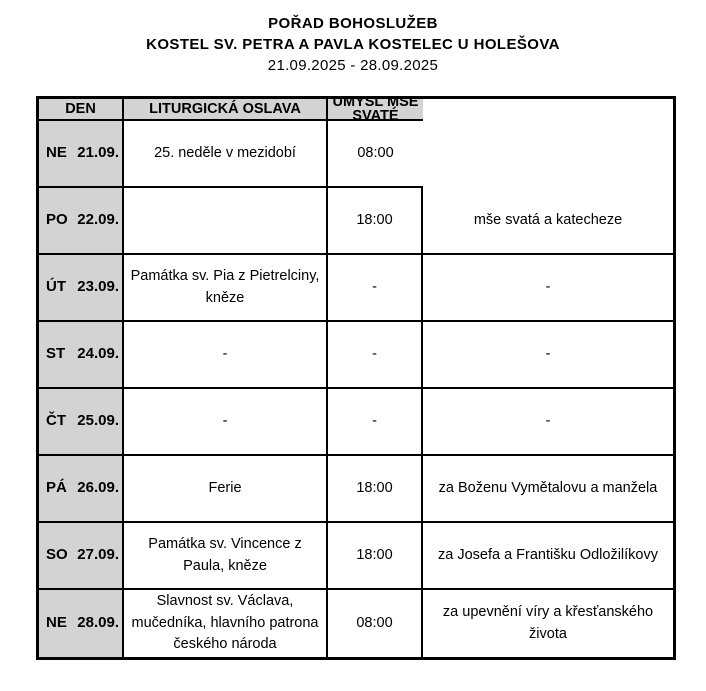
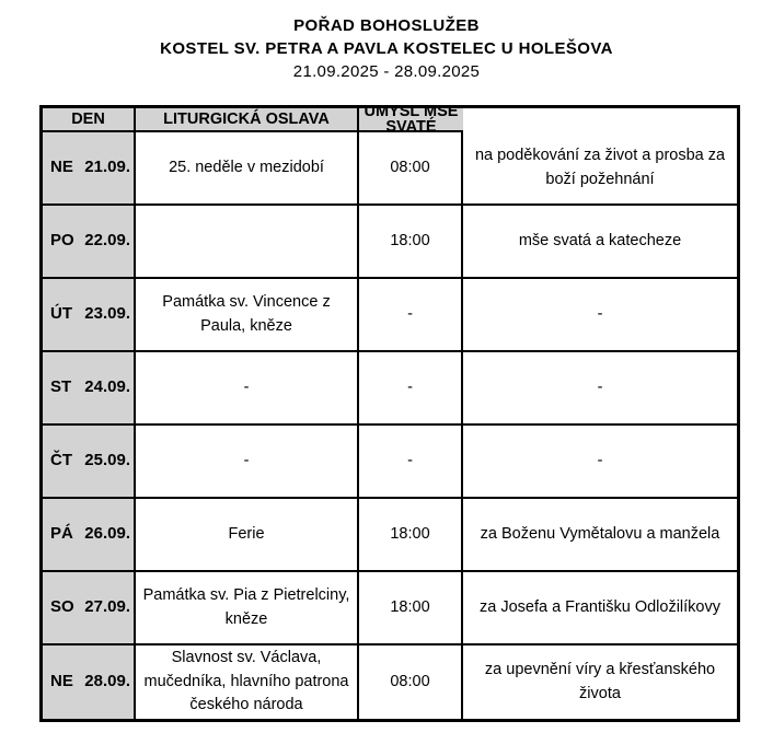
  POŘAD BOHOSLUŽEB
  KOSTEL SV. PETRA A PAVLA KOSTELEC U HOLEŠOVA
  21.09.2025 - 28.09.2025
  DEN
  LITURGICKÁ OSLAVA
  ÚMYSL MŠE SVATÉ
  NE
  21.09.
  25. neděle v mezidobí
  08:00
+ na poděkování za život a prosba za boží požehnání
  PO
  22.09.
  18:00
  mše svatá a katecheze
  ÚT
  23.09.
- Památka sv. Pia z Pietrelciny, kněze
+ Památka sv. Vincence z Paula, kněze
  -
  -
  ST
  24.09.
  -
  -
  -
  ČT
  25.09.
  -
  -
  -
  PÁ
  26.09.
  Ferie
  18:00
  za Boženu Vymětalovu a manžela
  SO
  27.09.
- Památka sv. Vincence z Paula, kněze
+ Památka sv. Pia z Pietrelciny, kněze
  18:00
  za Josefa a Františku Odložilíkovy
  NE
  28.09.
  Slavnost sv. Václava, mučedníka, hlavního patrona českého národa
  08:00
  za upevnění víry a křesťanského života
